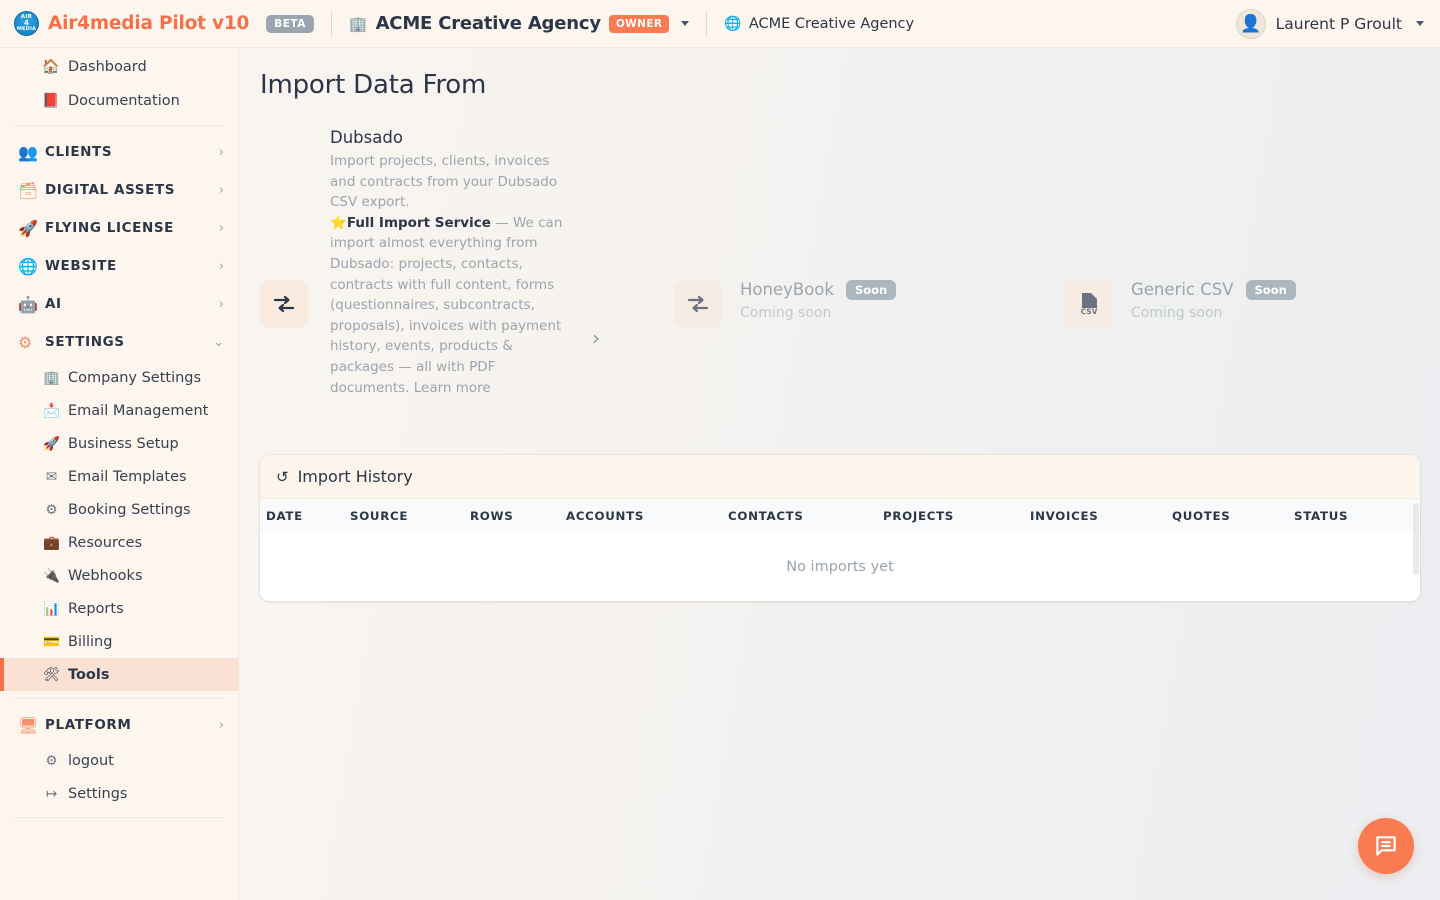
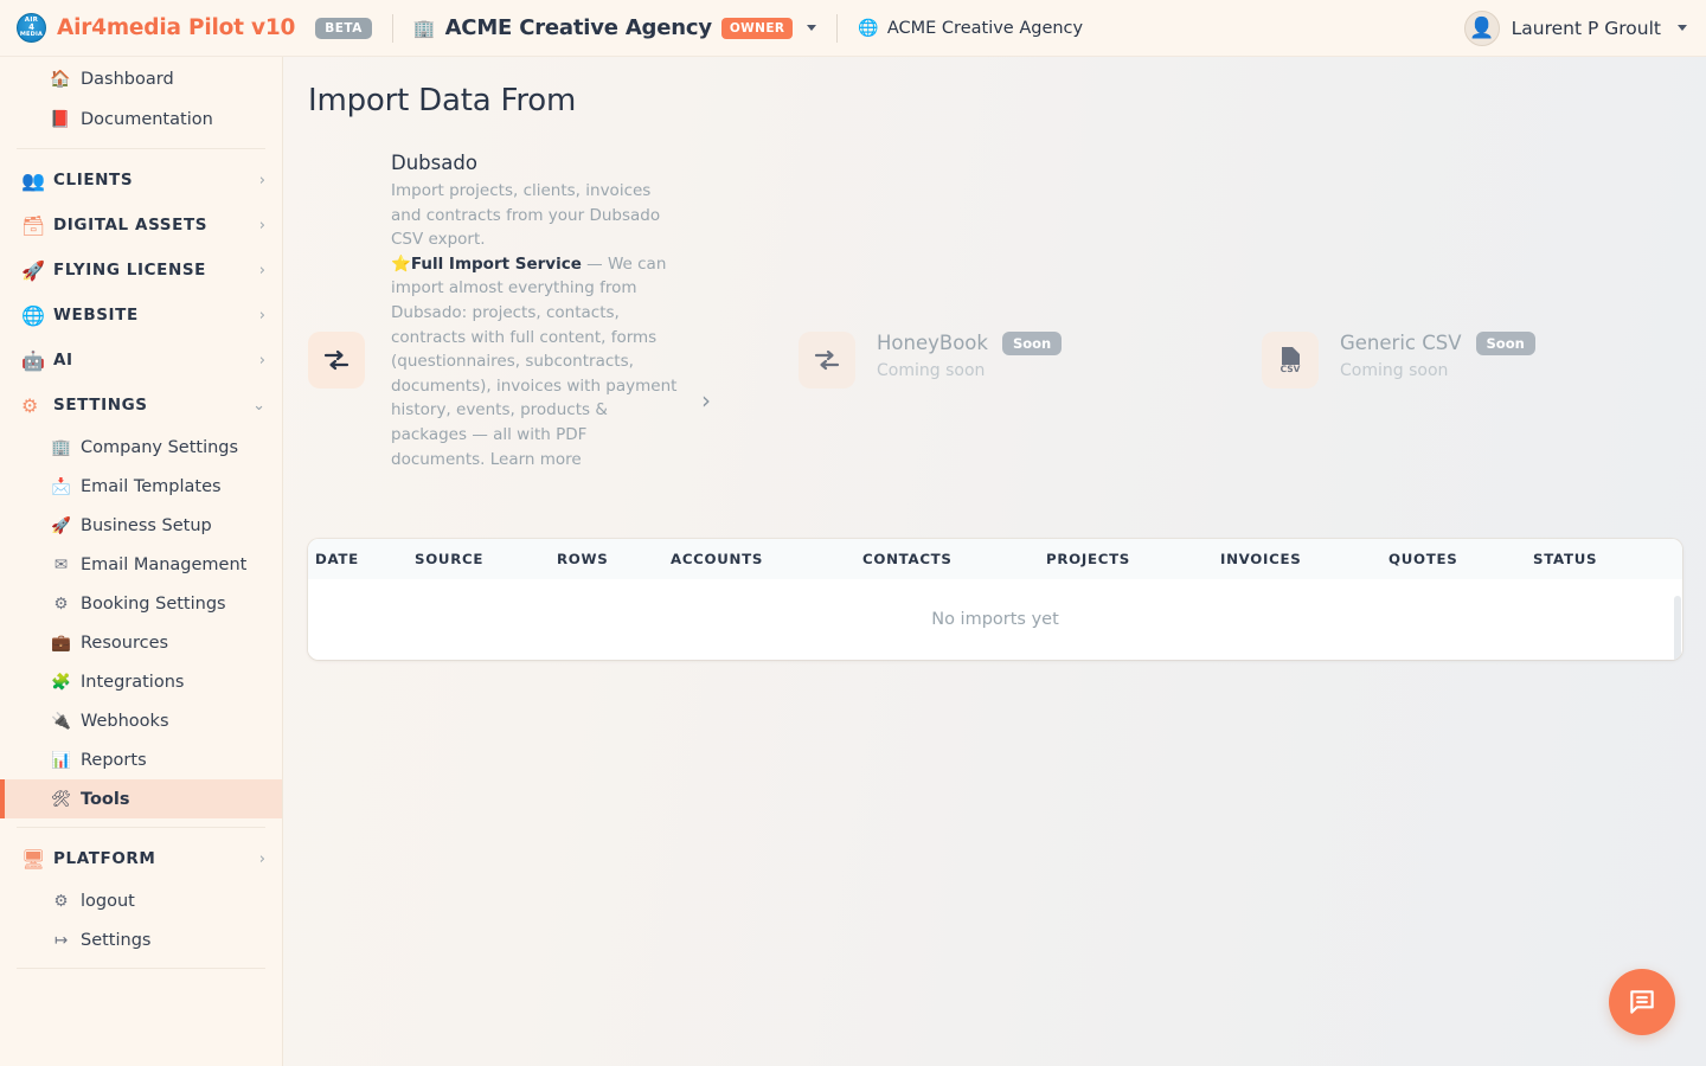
  4
  Air4media Pilot v10
  BETA
  🏢
  ACME Creative Agency
  OWNER
  🌐
  ACME Creative Agency
  👤
  Laurent P Groult
  🏠
  Dashboard
  📕
  Documentation
  👥
  CLIENTS
  ›
  🗃
  DIGITAL ASSETS
  ›
  🚀
  FLYING LICENSE
  ›
  🌐
  WEBSITE
  ›
  🤖
  AI
  ›
  ⚙
  SETTINGS
  ⌄
  🏢
  Company Settings
  📩
- Email Management
+ Email Templates
  🚀
  Business Setup
  ✉
- Email Templates
+ Email Management
  ⚙
  Booking Settings
  💼
  Resources
+ 🧩
+ Integrations
  🔌
  Webhooks
  📊
  Reports
- 💳
- Billing
  🛠
  Tools
  🖥
  PLATFORM
  ›
  ⚙
  logout
  ↦
  Settings
  Import Data From
  Dubsado
  Import projects, clients, invoices and contracts from your Dubsado CSV export.
- ⭐Full Import Service — We can import almost everything from Dubsado: projects, contacts, contracts with full content, forms (questionnaires, subcontracts, proposals), invoices with payment history, events, products & packages — all with PDF documents. Learn more
+ ⭐Full Import Service — We can import almost everything from Dubsado: projects, contacts, contracts with full content, forms (questionnaires, subcontracts, documents), invoices with payment history, events, products & packages — all with PDF documents. Learn more
  ›
  HoneyBook
  Soon
  Coming soon
  CSV
  Generic CSV
  Soon
  Coming soon
- ↺
- Import History
  DATE	SOURCE	ROWS	ACCOUNTS	CONTACTS	PROJECTS	INVOICES	QUOTES	STATUS
  No imports yet
